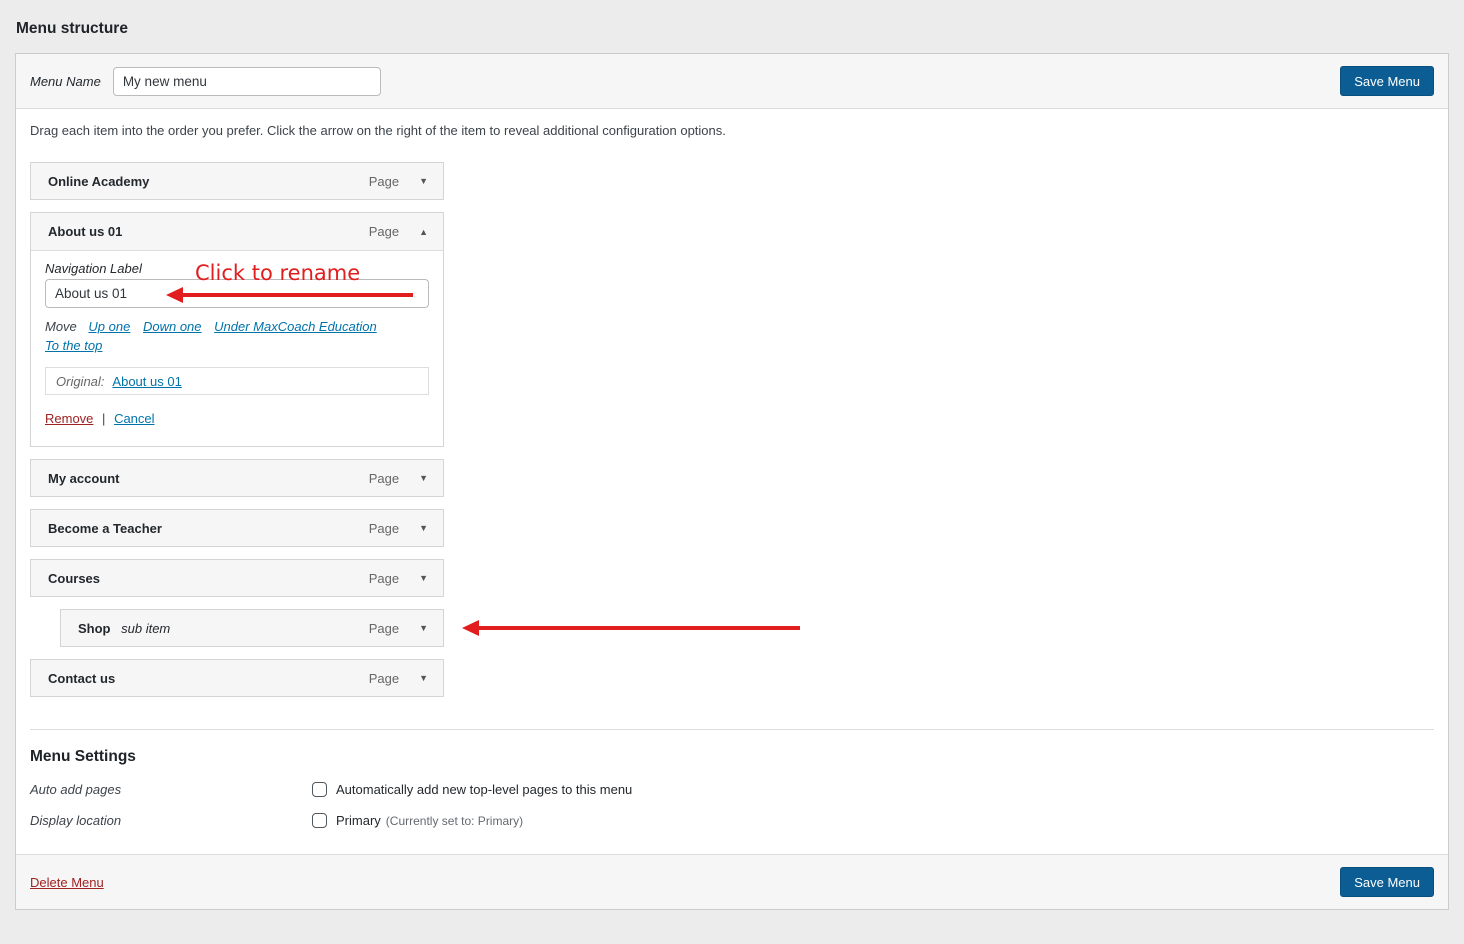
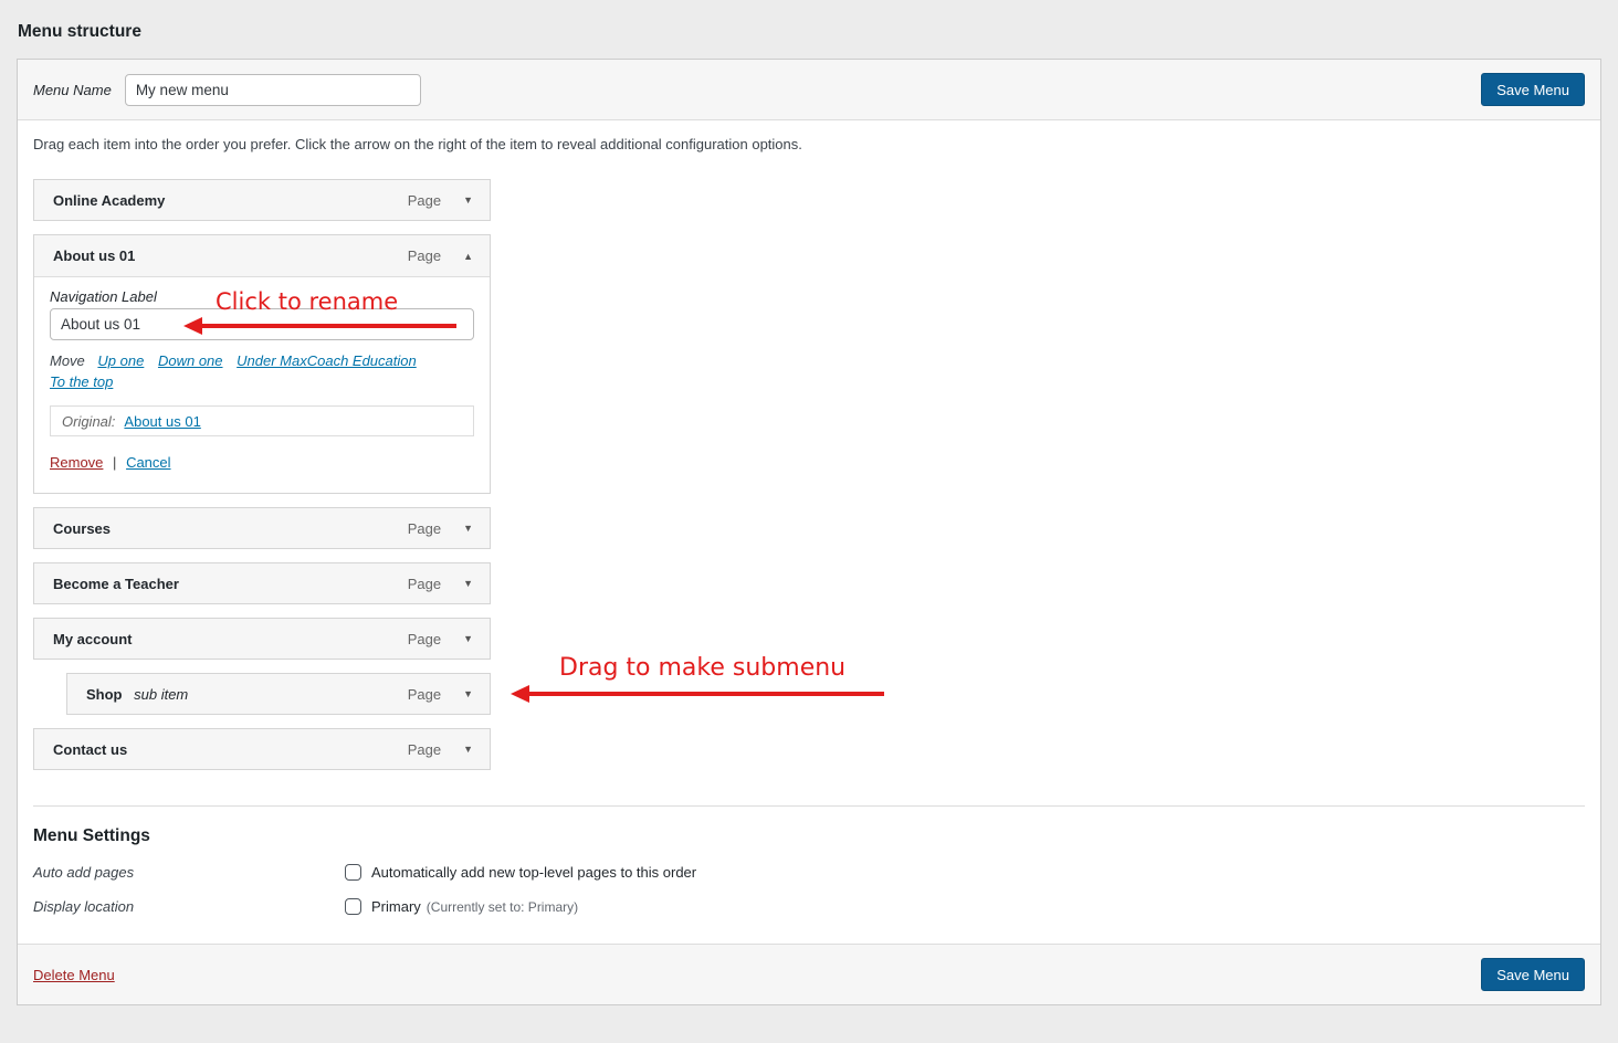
  Menu structure
  Menu Name
  My new menu
  Save Menu
  Drag each item into the order you prefer. Click the arrow on the right of the item to reveal additional configuration options.
  Online Academy
  Page
  ▼
  About us 01
  Page
  ▲
  Navigation Label
  About us 01
  Click to rename
  Move Up one Down one Under MaxCoach Education
  To the top
  Original:
  About us 01
  Remove | Cancel
- My account
+ Courses
  Page
  ▼
  Become a Teacher
  Page
  ▼
- Courses
+ My account
  Page
  ▼
  Shop sub item
  Page
  ▼
+ Drag to make submenu
  Contact us
  Page
  ▼
  Menu Settings
  Auto add pages
- Automatically add new top-level pages to this menu
+ Automatically add new top-level pages to this order
  Display location
  Primary
  (Currently set to: Primary)
  Delete Menu
  Save Menu
